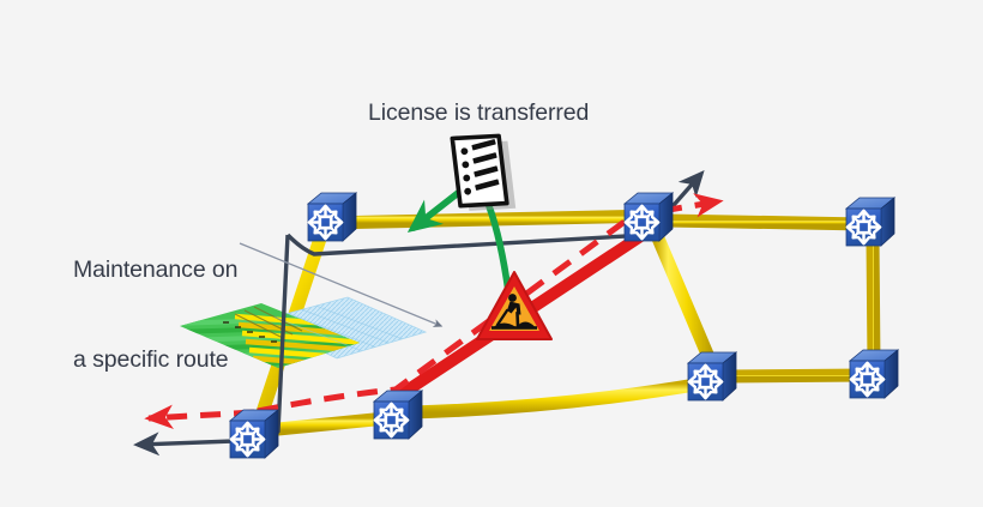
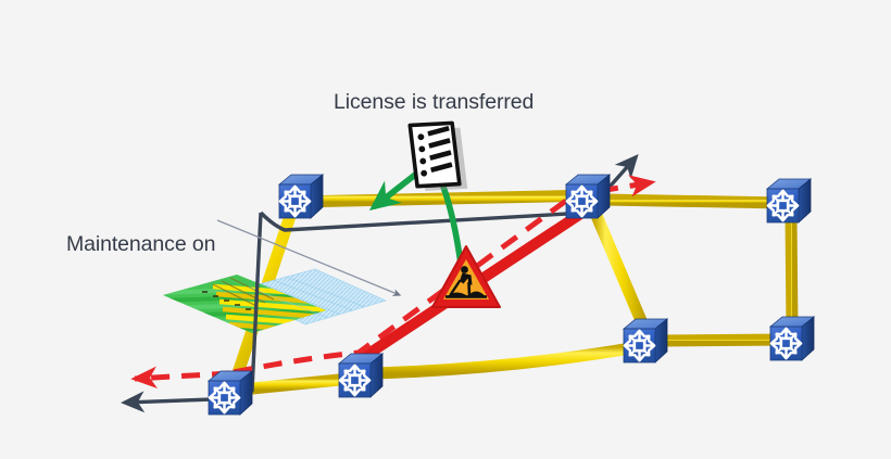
  License is transferred
  Maintenance on
- a specific route
